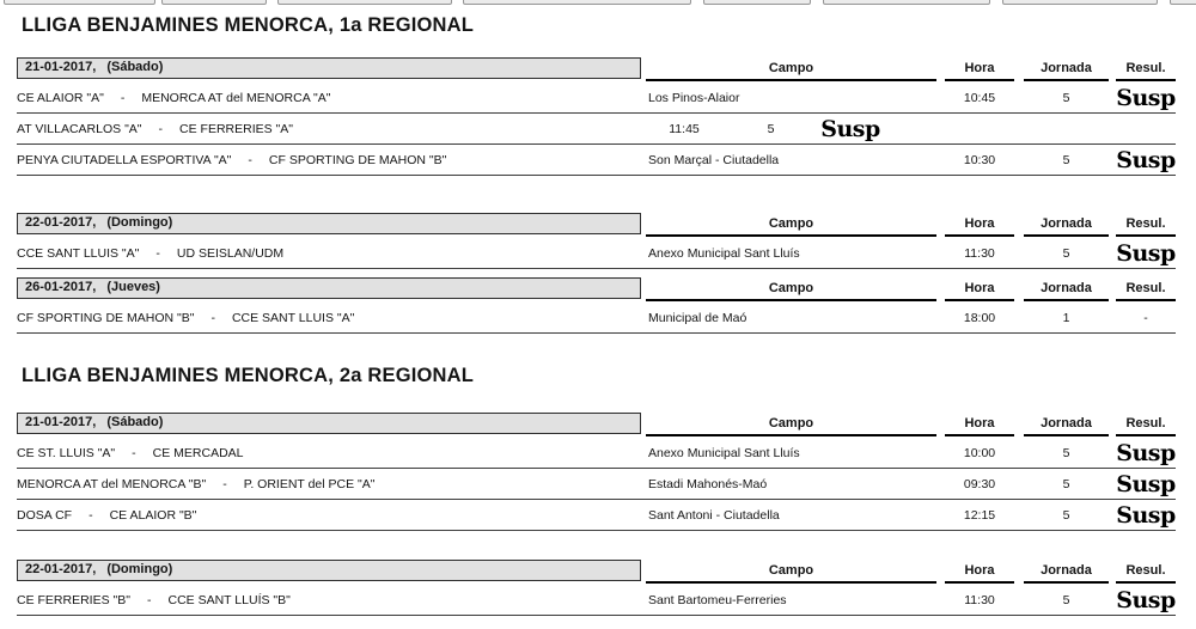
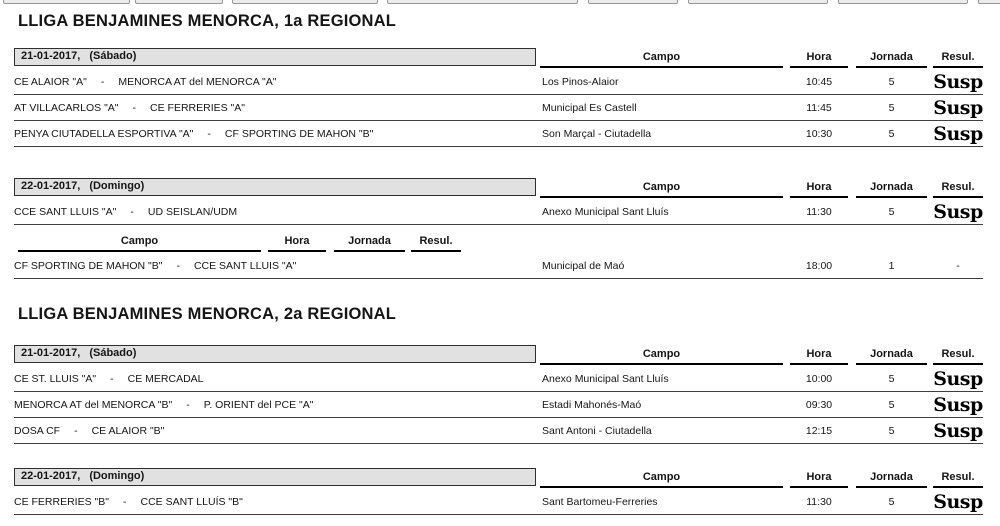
  LLIGA BENJAMINES MENORCA, 1a REGIONAL
  21-01-2017,
  (Sábado)
  Campo
  Hora
  Jornada
  Resul.
  CE ALAIOR "A"
  -
  MENORCA AT del MENORCA "A"
  Los Pinos-Alaior
  10:45
  5
  Susp
  AT VILLACARLOS "A"
  -
  CE FERRERIES "A"
+ Municipal Es Castell
  11:45
  5
  Susp
  PENYA CIUTADELLA ESPORTIVA "A"
  -
  CF SPORTING DE MAHON "B"
  Son Marçal - Ciutadella
  10:30
  5
  Susp
  22-01-2017,
  (Domingo)
  Campo
  Hora
  Jornada
  Resul.
  CCE SANT LLUIS "A"
  -
  UD SEISLAN/UDM
  Anexo Municipal Sant Lluís
  11:30
  5
  Susp
- 26-01-2017,
- (Jueves)
  Campo
  Hora
  Jornada
  Resul.
  CF SPORTING DE MAHON "B"
  -
  CCE SANT LLUIS "A"
  Municipal de Maó
  18:00
  1
  -
  LLIGA BENJAMINES MENORCA, 2a REGIONAL
  21-01-2017,
  (Sábado)
  Campo
  Hora
  Jornada
  Resul.
  CE ST. LLUIS "A"
  -
  CE MERCADAL
  Anexo Municipal Sant Lluís
  10:00
  5
  Susp
  MENORCA AT del MENORCA "B"
  -
  P. ORIENT del PCE "A"
  Estadi Mahonés-Maó
  09:30
  5
  Susp
  DOSA CF
  -
  CE ALAIOR "B"
  Sant Antoni - Ciutadella
  12:15
  5
  Susp
  22-01-2017,
  (Domingo)
  Campo
  Hora
  Jornada
  Resul.
  CE FERRERIES "B"
  -
  CCE SANT LLUÍS "B"
  Sant Bartomeu-Ferreries
  11:30
  5
  Susp
